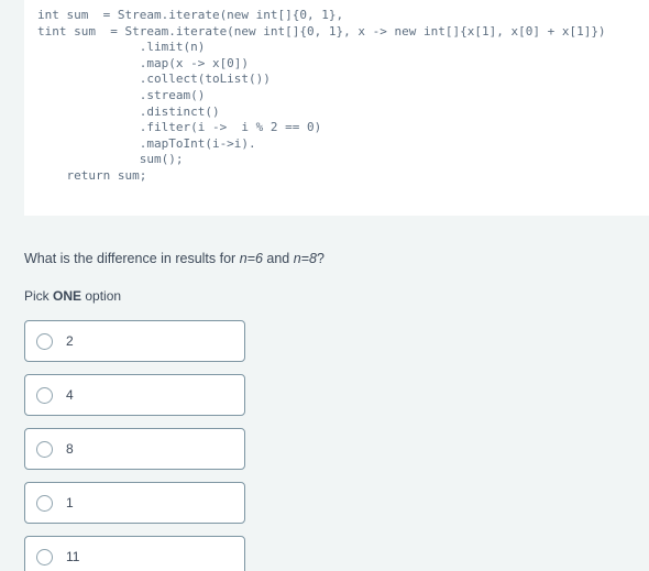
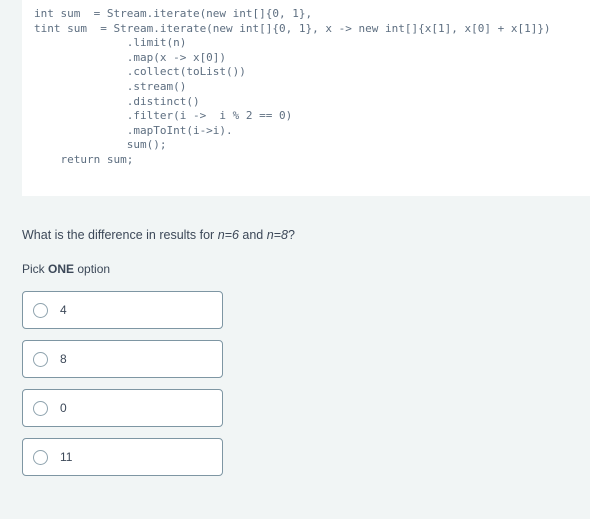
  int sum = Stream.iterate(new int[]{0, 1},
  tint sum = Stream.iterate(new int[]{0, 1}, x -> new int[]{x[1], x[0] + x[1]})
  .limit(n)
  .map(x -> x[0])
  .collect(toList())
  .stream()
  .distinct()
  .filter(i -> i % 2 == 0)
  .mapToInt(i->i).
  sum();
  return sum;
  What is the difference in results for n=6 and n=8?
  Pick ONE option
- 2
  4
  8
- 1
+ 0
  11
